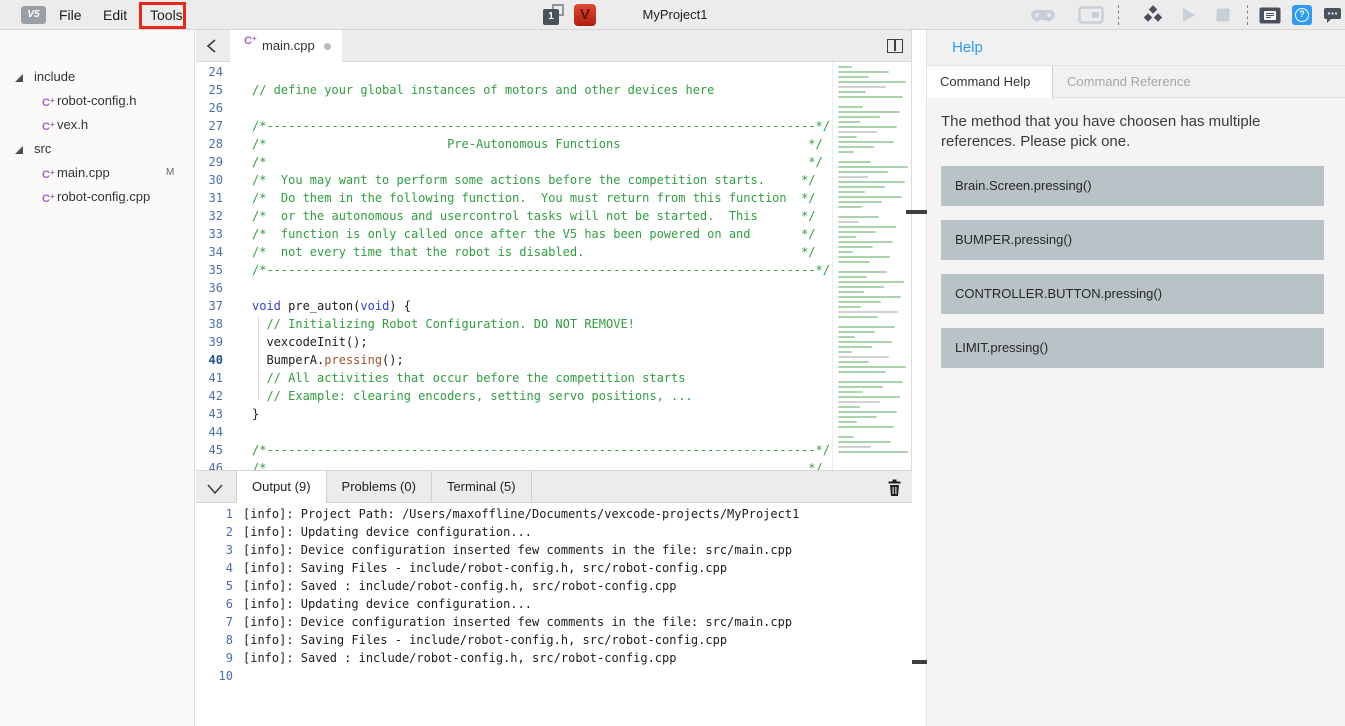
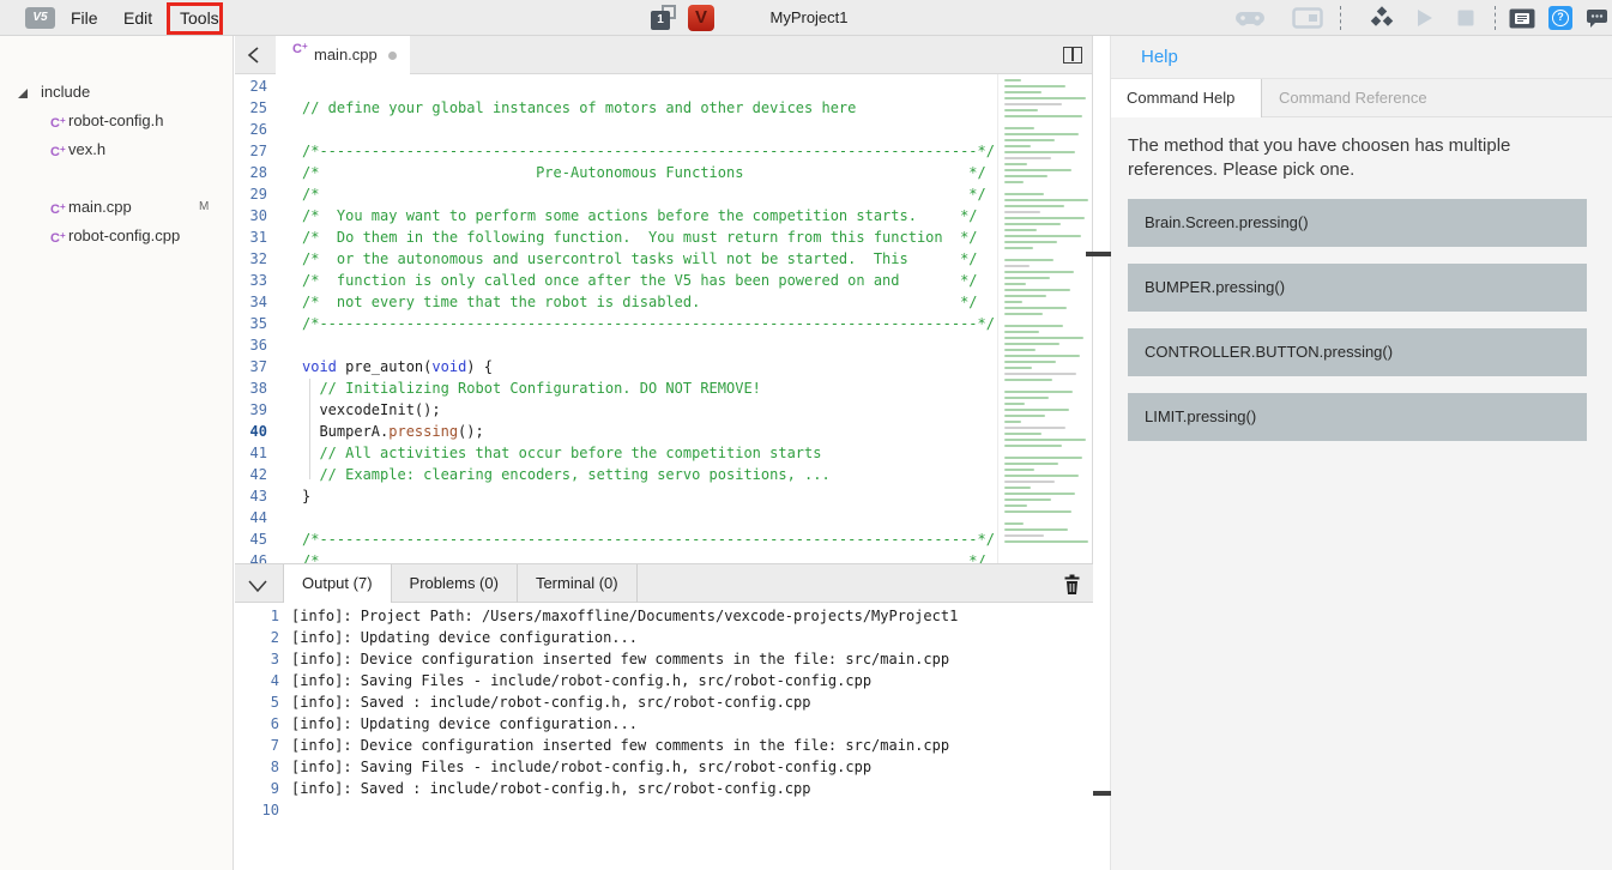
  V5
  File
  Edit
  Tools
  1
  V
  MyProject1
  ?
  include
  C+
  robot-config.h
  C+
  vex.h
- src
  C+
  main.cpp
  M
  C+
  robot-config.cpp
  C+
  main.cpp
  24
  25
  // define your global instances of motors and other devices here
  26
  27
  /*----------------------------------------------------------------------------*/
  28
  /* Pre-Autonomous Functions */
  29
  /* */
  30
  /* You may want to perform some actions before the competition starts. */
  31
  /* Do them in the following function. You must return from this function */
  32
  /* or the autonomous and usercontrol tasks will not be started. This */
  33
  /* function is only called once after the V5 has been powered on and */
  34
  /* not every time that the robot is disabled. */
  35
  /*----------------------------------------------------------------------------*/
  36
  37
  void pre_auton(void) {
  38
  // Initializing Robot Configuration. DO NOT REMOVE!
  39
  vexcodeInit();
  40
  BumperA.pressing();
  41
  // All activities that occur before the competition starts
  42
  // Example: clearing encoders, setting servo positions, ...
  43
  }
  44
  45
  /*----------------------------------------------------------------------------*/
  46
  /* */
- Output (9)
+ Output (7)
  Problems (0)
- Terminal (5)
+ Terminal (0)
  1
  [info]: Project Path: /Users/maxoffline/Documents/vexcode-projects/MyProject1
  2
  [info]: Updating device configuration...
  3
  [info]: Device configuration inserted few comments in the file: src/main.cpp
  4
  [info]: Saving Files - include/robot-config.h, src/robot-config.cpp
  5
  [info]: Saved : include/robot-config.h, src/robot-config.cpp
  6
  [info]: Updating device configuration...
  7
  [info]: Device configuration inserted few comments in the file: src/main.cpp
  8
  [info]: Saving Files - include/robot-config.h, src/robot-config.cpp
  9
  [info]: Saved : include/robot-config.h, src/robot-config.cpp
  10
  Help
  Command Help
  Command Reference
  The method that you have choosen has multiple references. Please pick one.
  Brain.Screen.pressing()
  BUMPER.pressing()
  CONTROLLER.BUTTON.pressing()
  LIMIT.pressing()
